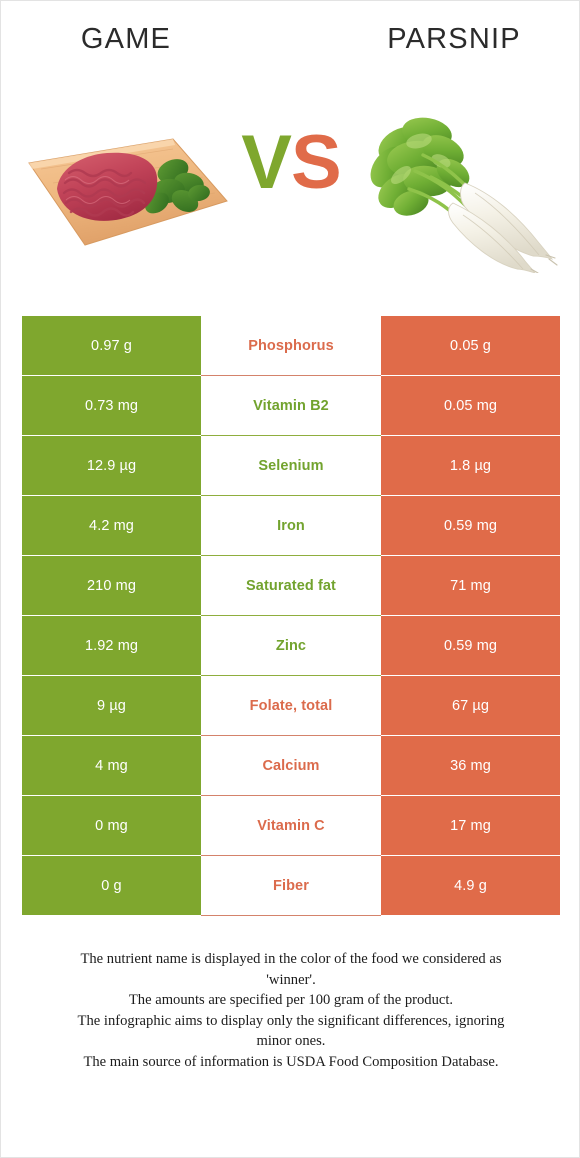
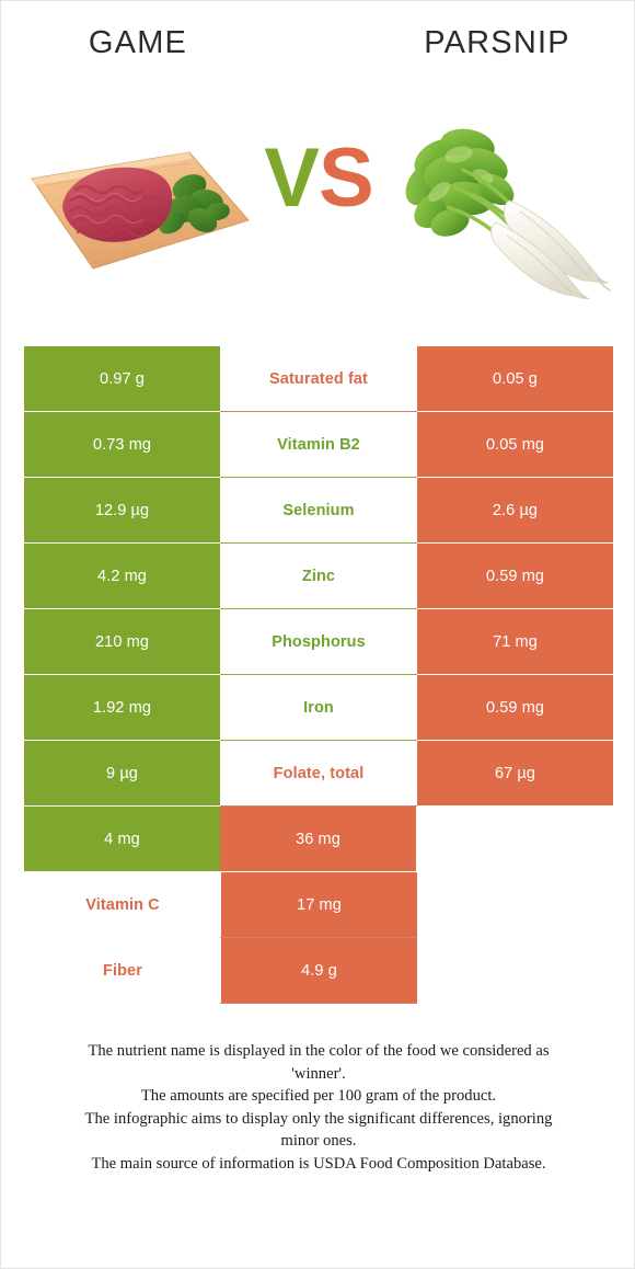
  GAME
  PARSNIP
  VS
  0.97 g
- Phosphorus
+ Saturated fat
  0.05 g
  0.73 mg
  Vitamin B2
  0.05 mg
  12.9 µg
  Selenium
- 1.8 µg
+ 2.6 µg
  4.2 mg
- Iron
+ Zinc
  0.59 mg
  210 mg
- Saturated fat
+ Phosphorus
  71 mg
  1.92 mg
- Zinc
+ Iron
  0.59 mg
  9 µg
  Folate, total
  67 µg
  4 mg
- Calcium
  36 mg
- 0 mg
  Vitamin C
  17 mg
- 0 g
  Fiber
  4.9 g
  The nutrient name is displayed in the color of the food we considered as
  'winner'.
  The amounts are specified per 100 gram of the product.
  The infographic aims to display only the significant differences, ignoring
  minor ones.
  The main source of information is USDA Food Composition Database.
